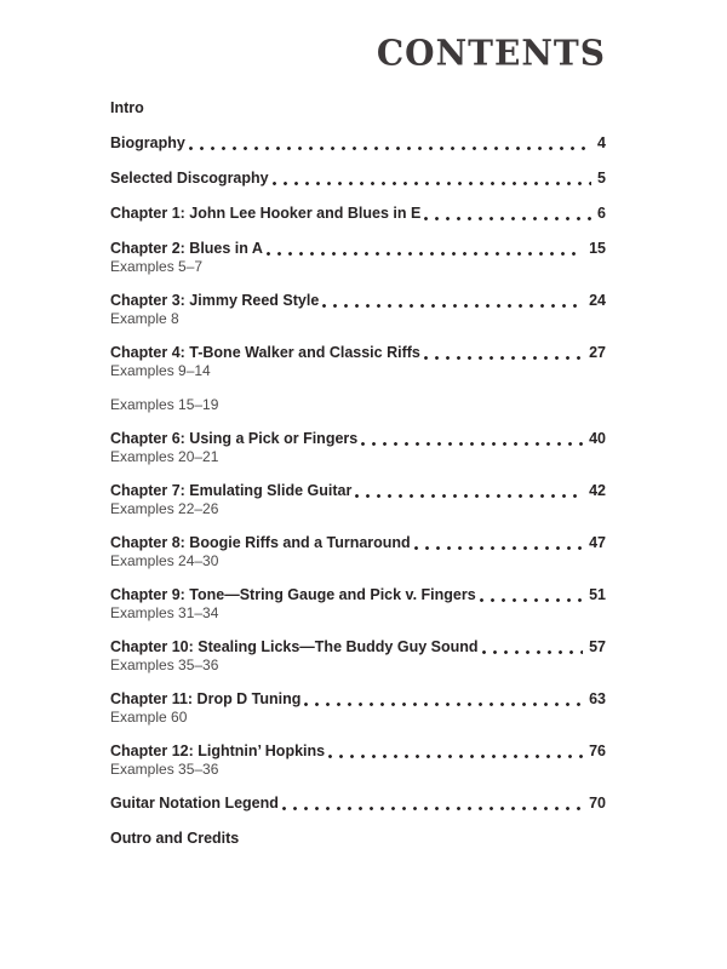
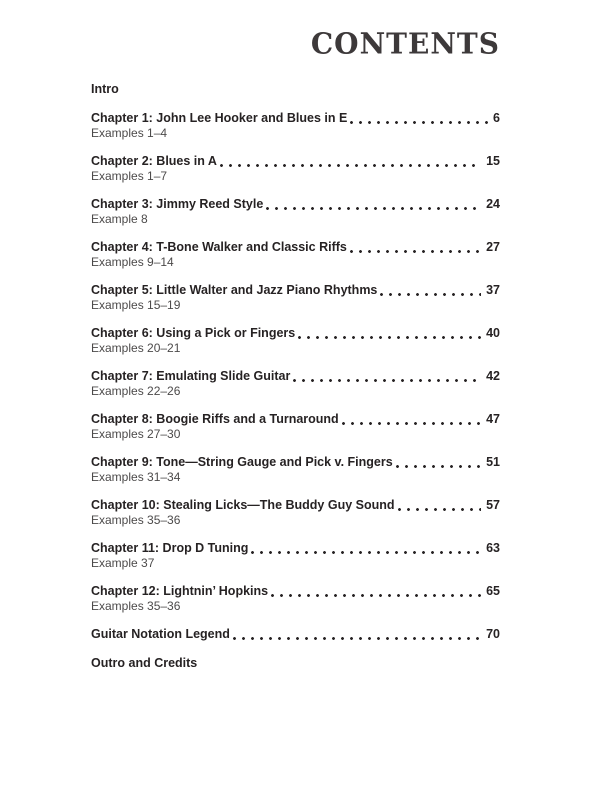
  CONTENTS
  Intro
- Biography
- 4
- Selected Discography
- 5
  Chapter 1: John Lee Hooker and Blues in E
  6
+ Examples 1–4
  Chapter 2: Blues in A
  15
- Examples 5–7
+ Examples 1–7
  Chapter 3: Jimmy Reed Style
  24
  Example 8
  Chapter 4: T-Bone Walker and Classic Riffs
  27
  Examples 9–14
+ Chapter 5: Little Walter and Jazz Piano Rhythms
+ 37
  Examples 15–19
  Chapter 6: Using a Pick or Fingers
  40
  Examples 20–21
  Chapter 7: Emulating Slide Guitar
  42
  Examples 22–26
  Chapter 8: Boogie Riffs and a Turnaround
  47
- Examples 24–30
+ Examples 27–30
  Chapter 9: Tone—String Gauge and Pick v. Fingers
  51
  Examples 31–34
  Chapter 10: Stealing Licks—The Buddy Guy Sound
  57
  Examples 35–36
  Chapter 11: Drop D Tuning
  63
- Example 60
+ Example 37
  Chapter 12: Lightnin’ Hopkins
- 76
+ 65
  Examples 35–36
  Guitar Notation Legend
  70
  Outro and Credits
